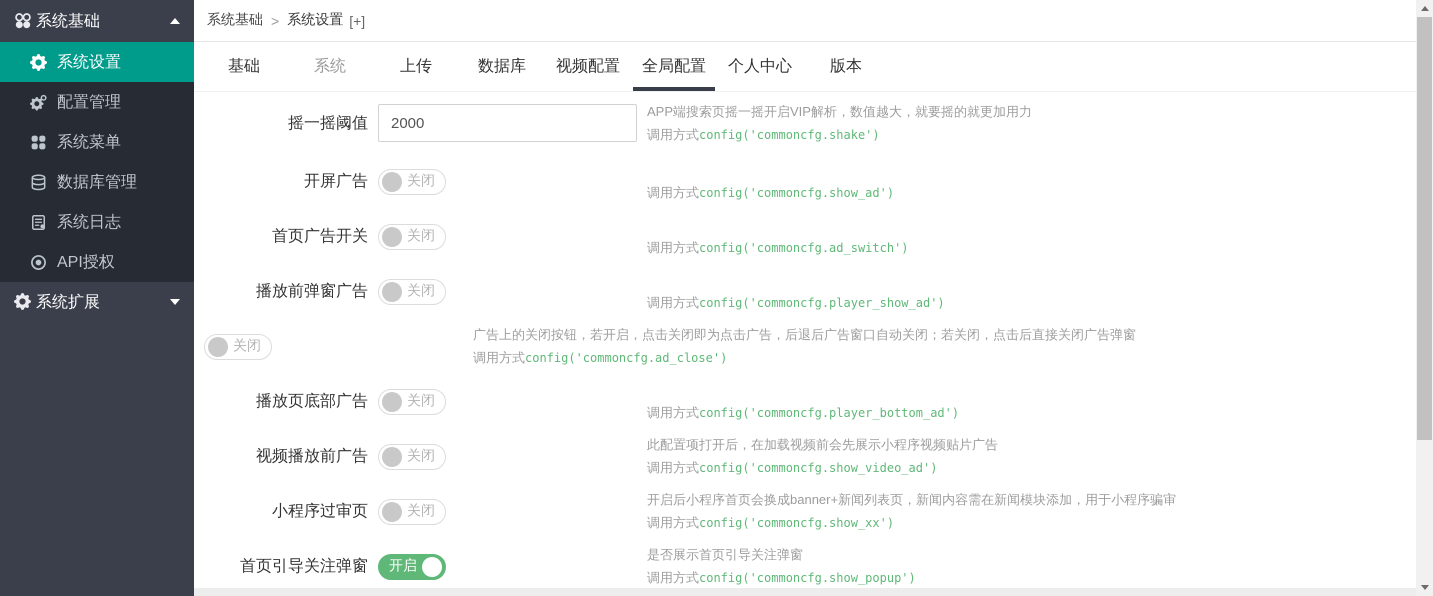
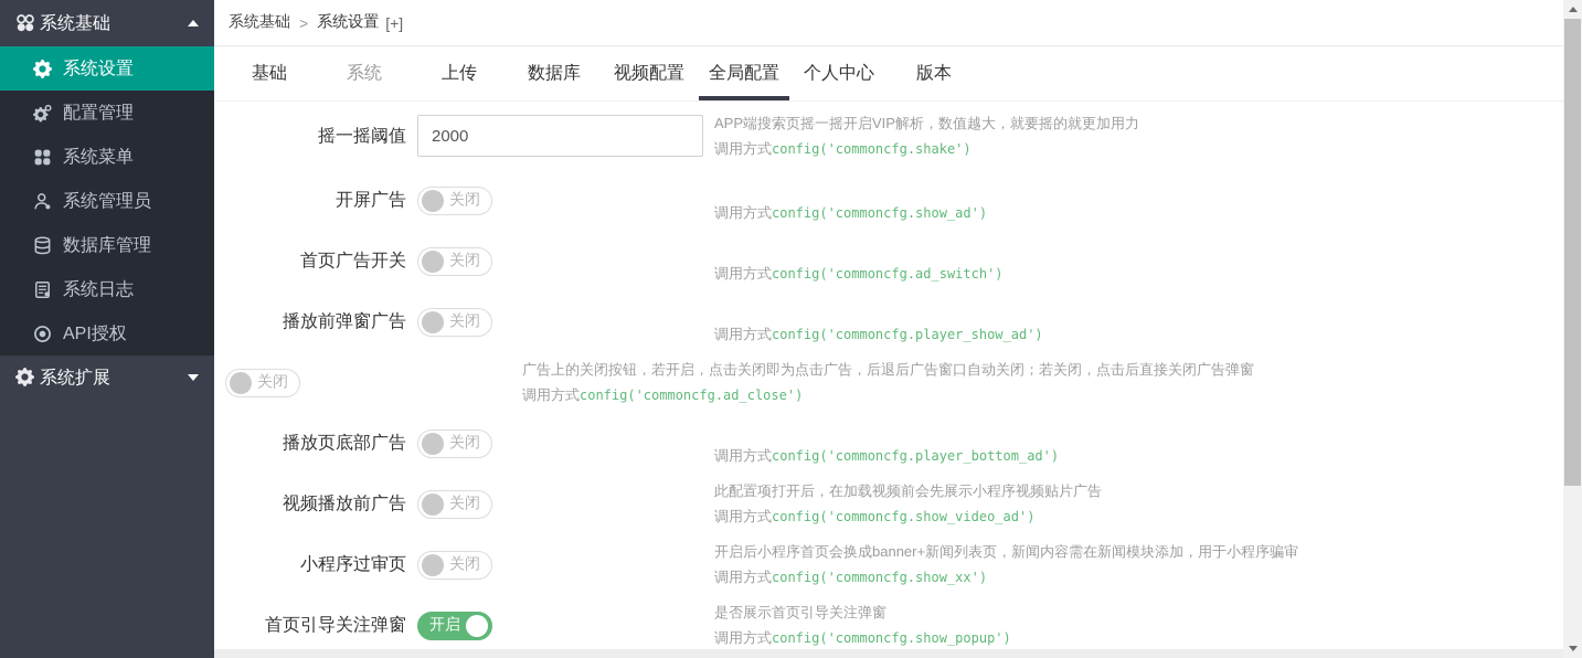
  系统基础
  系统设置
  配置管理
  系统菜单
+ 系统管理员
  数据库管理
  系统日志
  API授权
  系统扩展
  系统基础
  >
  系统设置
  [+]
  基础
  系统
  上传
  数据库
  视频配置
  全局配置
  个人中心
  版本
  摇一摇阈值
  2000
  APP端搜索页摇一摇开启VIP解析，数值越大，就要摇的就更加用力
  调用方式config('commoncfg.shake')
  开屏广告
  关闭
  调用方式config('commoncfg.show_ad')
  首页广告开关
  关闭
  调用方式config('commoncfg.ad_switch')
  播放前弹窗广告
  关闭
  调用方式config('commoncfg.player_show_ad')
  关闭
  广告上的关闭按钮，若开启，点击关闭即为点击广告，后退后广告窗口自动关闭；若关闭，点击后直接关闭广告弹窗
  调用方式config('commoncfg.ad_close')
  播放页底部广告
  关闭
  调用方式config('commoncfg.player_bottom_ad')
  视频播放前广告
  关闭
  此配置项打开后，在加载视频前会先展示小程序视频贴片广告
  调用方式config('commoncfg.show_video_ad')
  小程序过审页
  关闭
  开启后小程序首页会换成banner+新闻列表页，新闻内容需在新闻模块添加，用于小程序骗审
  调用方式config('commoncfg.show_xx')
  首页引导关注弹窗
  开启
  是否展示首页引导关注弹窗
  调用方式config('commoncfg.show_popup')
